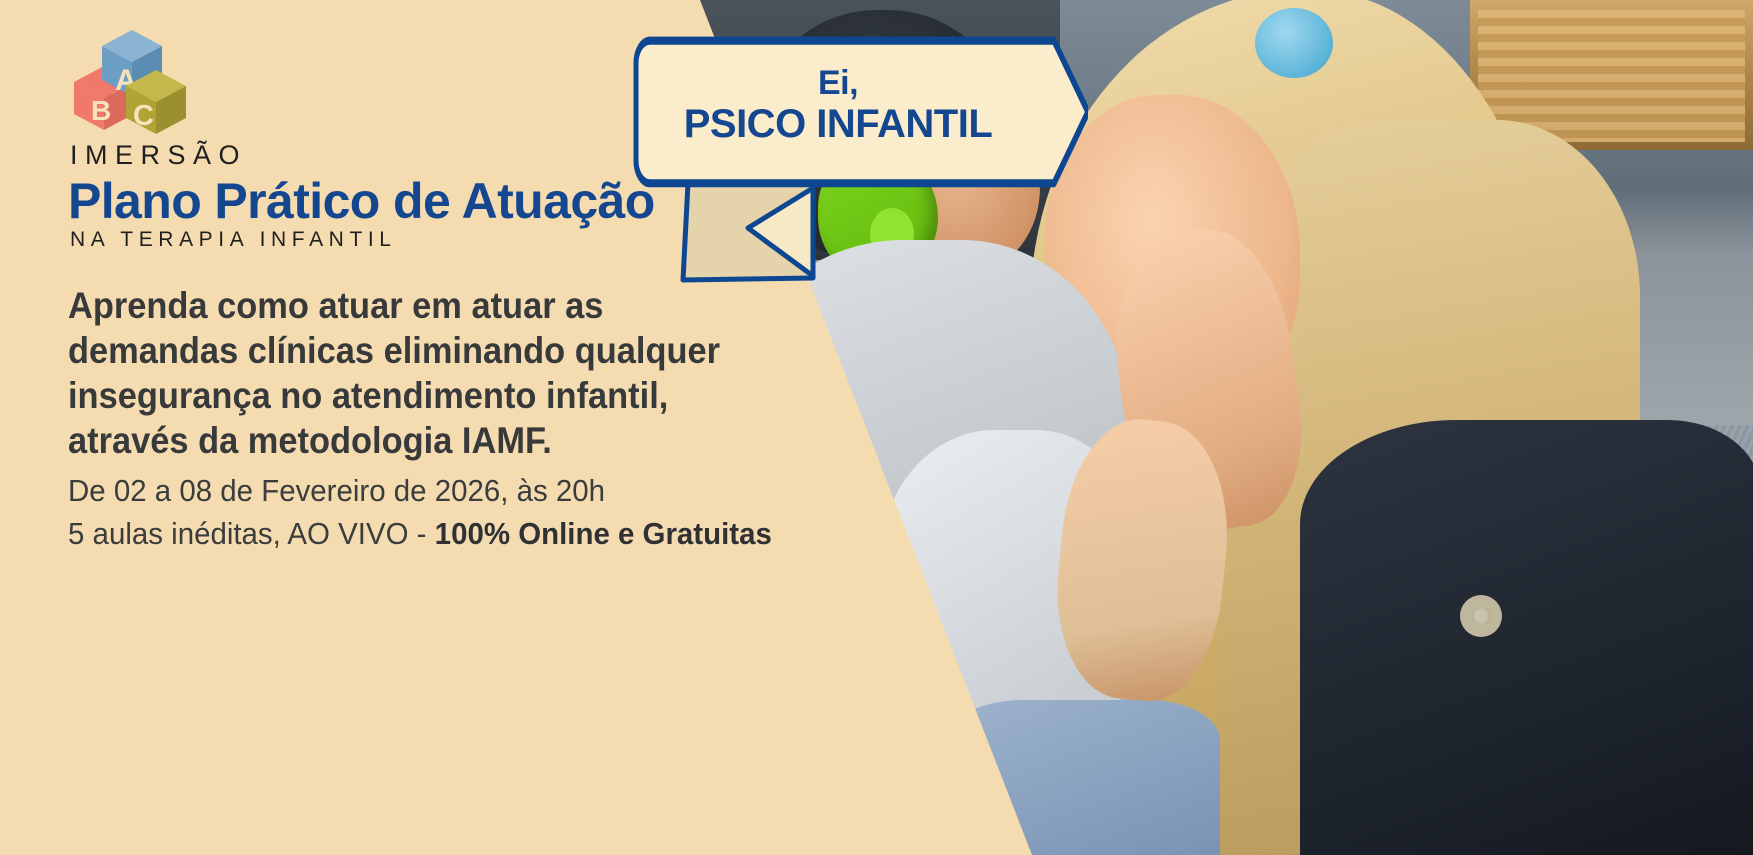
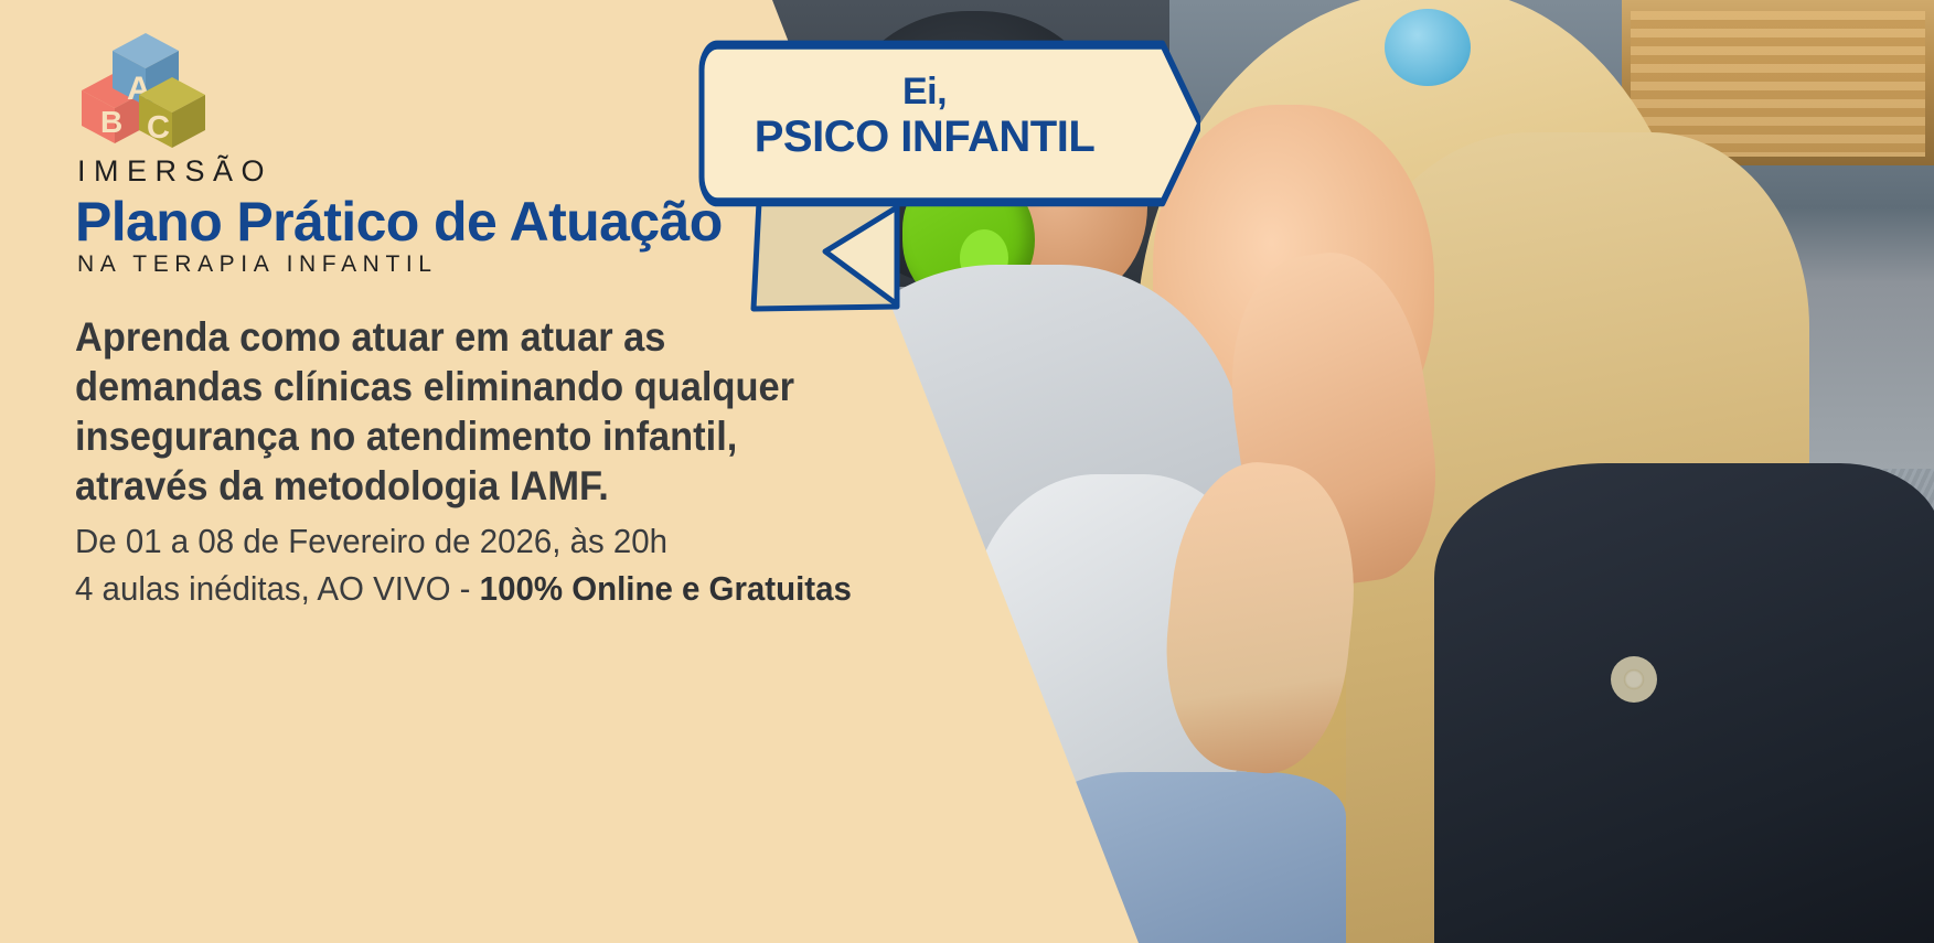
  B
  A
  C
  IMERSÃO
  Plano Prático de Atuação
  NA TERAPIA INFANTIL
  Aprenda como atuar em atuar as
  demandas clínicas eliminando qualquer
  insegurança no atendimento infantil,
  através da metodologia IAMF.
- De 02 a 08 de Fevereiro de 2026, às 20h
+ De 01 a 08 de Fevereiro de 2026, às 20h
- 5 aulas inéditas, AO VIVO - 100% Online e Gratuitas
+ 4 aulas inéditas, AO VIVO - 100% Online e Gratuitas
  Ei,
  PSICO INFANTIL
